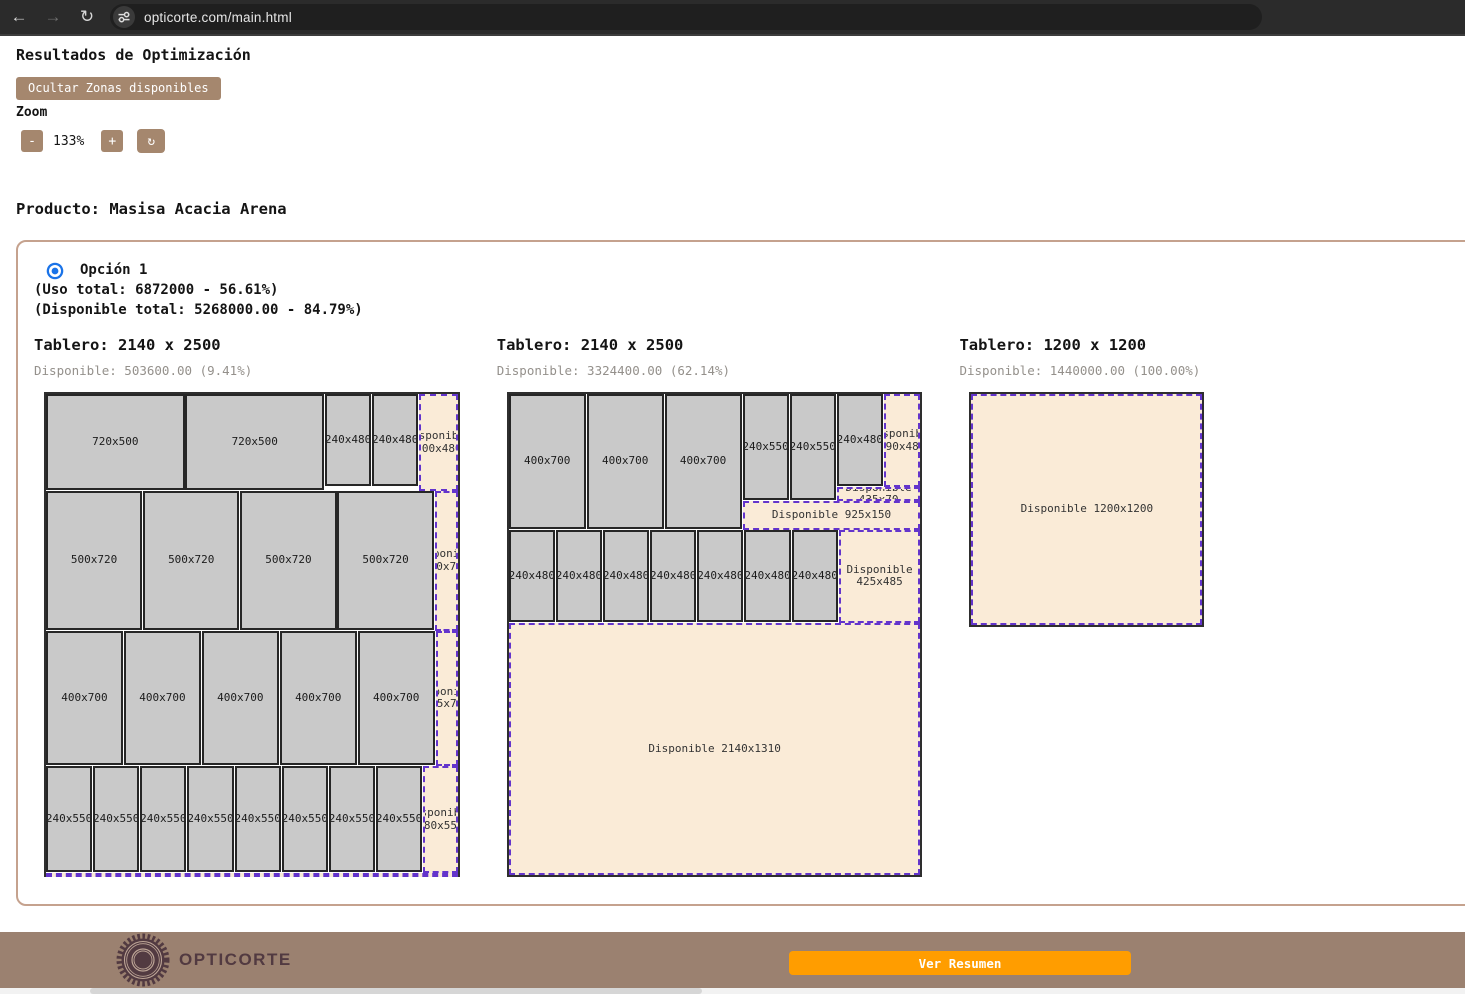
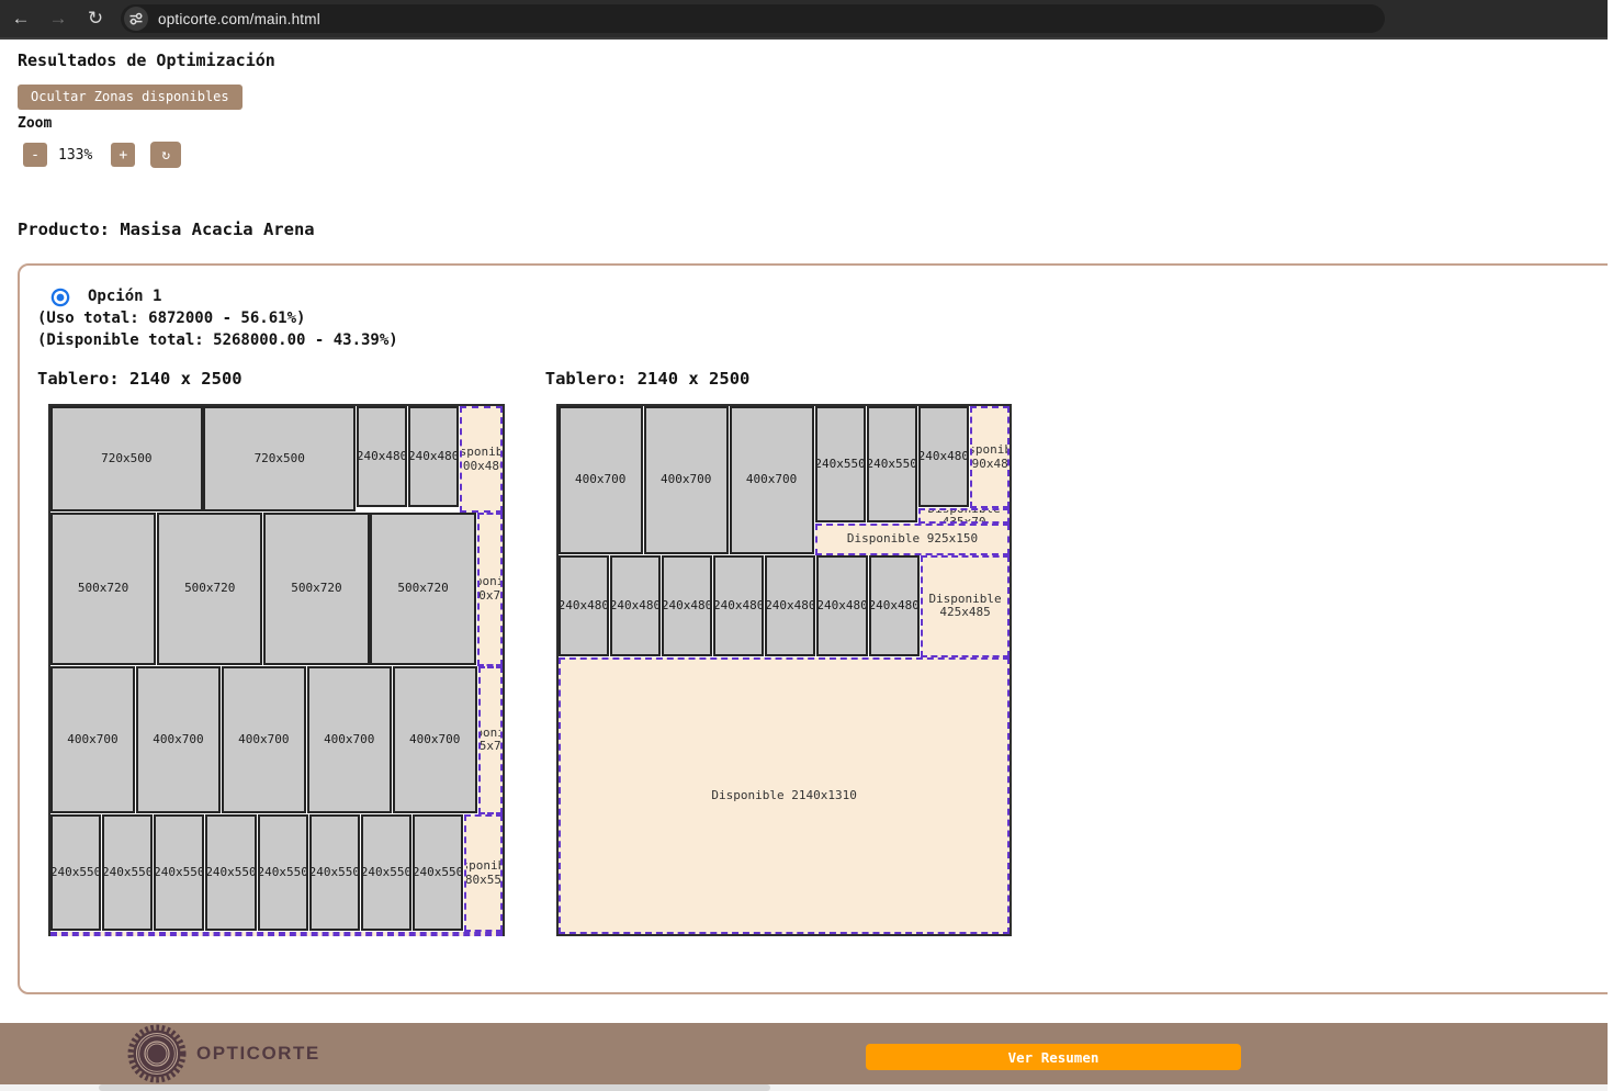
  ←
  →
  ↻
  opticorte.com/main.html
  Resultados de Optimización
  Ocultar Zonas disponibles
  Zoom
  -
  133%
  +
  ↻
  Producto: Masisa Acacia Arena
  Opción 1
  (Uso total: 6872000 - 56.61%)
- (Disponible total: 5268000.00 - 84.79%)
+ (Disponible total: 5268000.00 - 43.39%)
  Tablero: 2140 x 2500
- Disponible: 503600.00 (9.41%)
  720x500
  720x500
  240x480
  240x480
  500x720
  500x720
  500x720
  500x720
  400x700
  400x700
  400x700
  400x700
  400x700
  240x550
  240x550
  240x550
  240x550
  240x550
  240x550
  240x550
  240x550
  Tablero: 2140 x 2500
- Disponible: 3324400.00 (62.14%)
  400x700
  400x700
  400x700
  240x550
  240x550
  240x480
  Disponible 925x150
  240x480
  240x480
  240x480
  240x480
  240x480
  240x480
  240x480
  Disponible 425x485
  Disponible 2140x1310
- Tablero: 1200 x 1200
- Disponible: 1440000.00 (100.00%)
- Disponible 1200x1200
  OPTICORTE
  Ver Resumen
